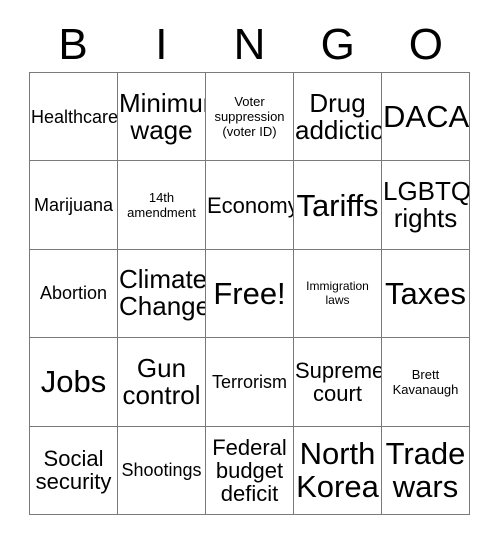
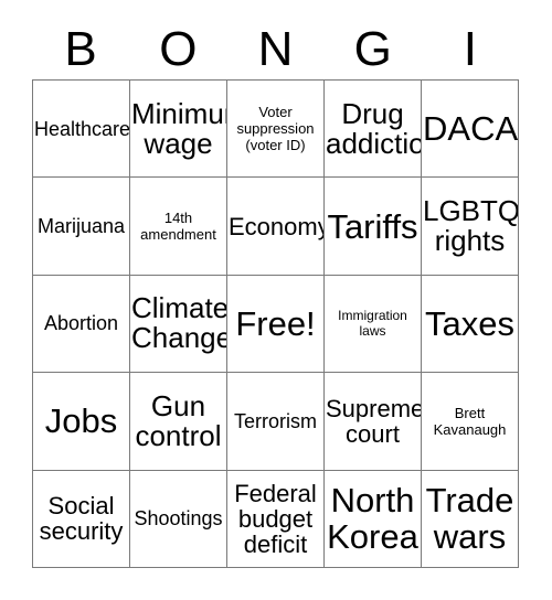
  B
- I
+ O
  N
  G
- O
+ I
  Healthcare
  Minimu
  wage
  Voter
  suppression
  (voter ID)
  Drug
  addictio
  DACA
  Marijuana
  14th
  amendment
  Econom
  Tariffs
  LGBTQ
  rights
  Abortion
  Climate
  Change
  Free!
  Immigration
  laws
  Taxes
  Jobs
  Gun
  control
  Terrorism
  Supreme
  court
  Brett
  Kavanaugh
  Social
  security
  Shootings
  Federal
  budget
  deficit
  North
  Korea
  Trade
  wars
